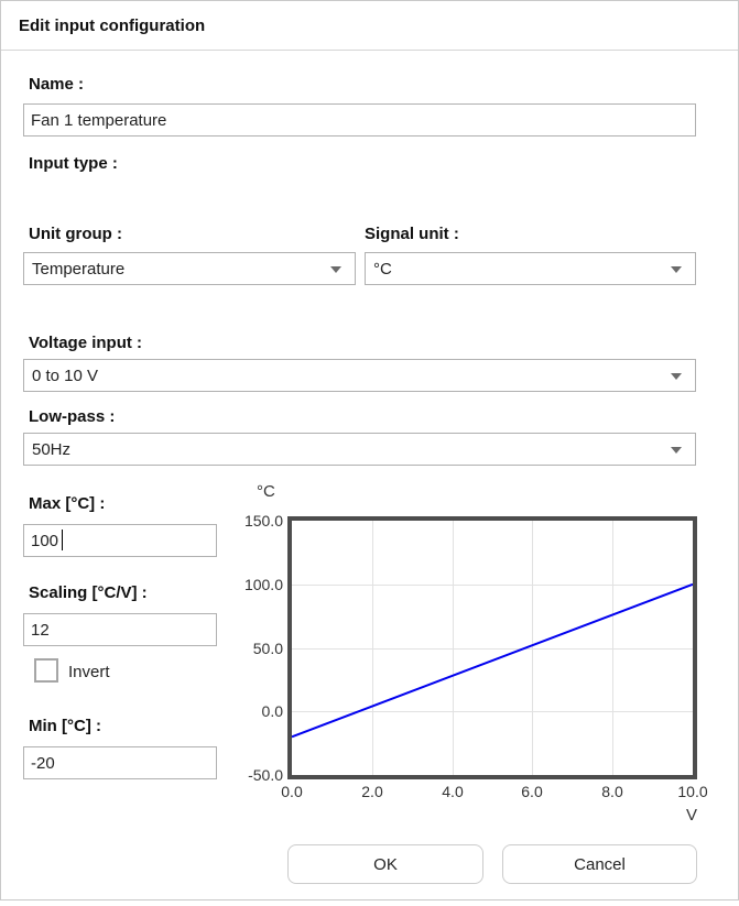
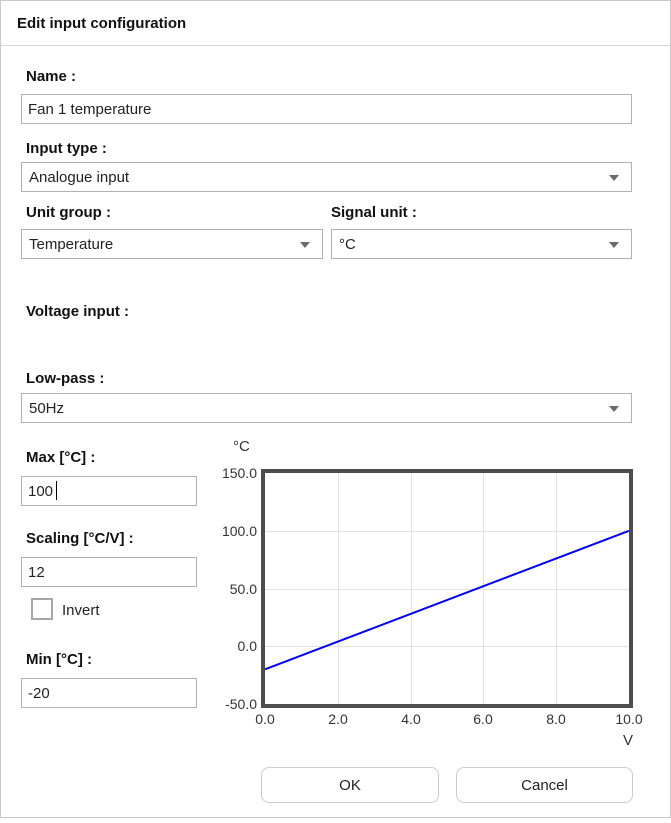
  Edit input configuration
  Name :
  Fan 1 temperature
  Input type :
+ Analogue input
  Unit group :
  Signal unit :
  Temperature
  °C
  Voltage input :
- 0 to 10 V
  Low-pass :
  50Hz
  Max [°C] :
  100
  Scaling [°C/V] :
  12
  Invert
  Min [°C] :
  -20
  °C
  -50.0
  0.0
  50.0
  100.0
  150.0
  0.0
  2.0
  4.0
  6.0
  8.0
  10.0
  V
  OK
  Cancel
